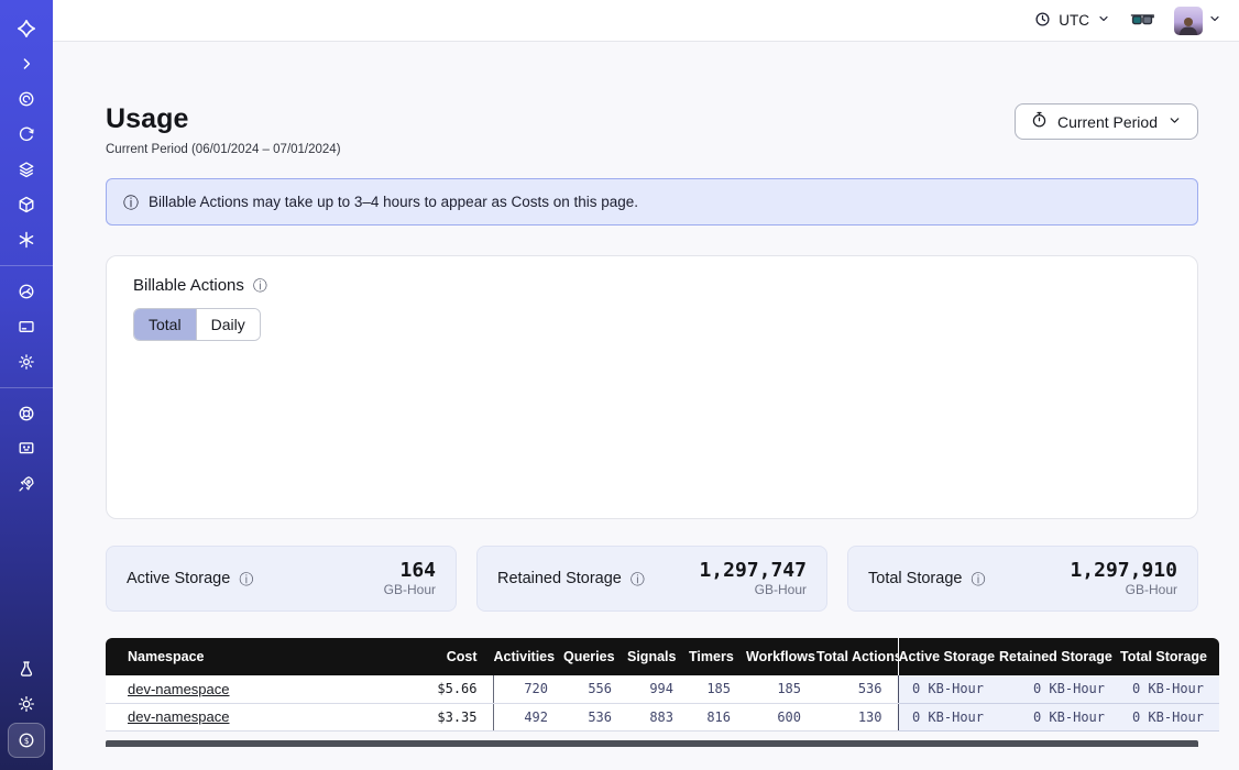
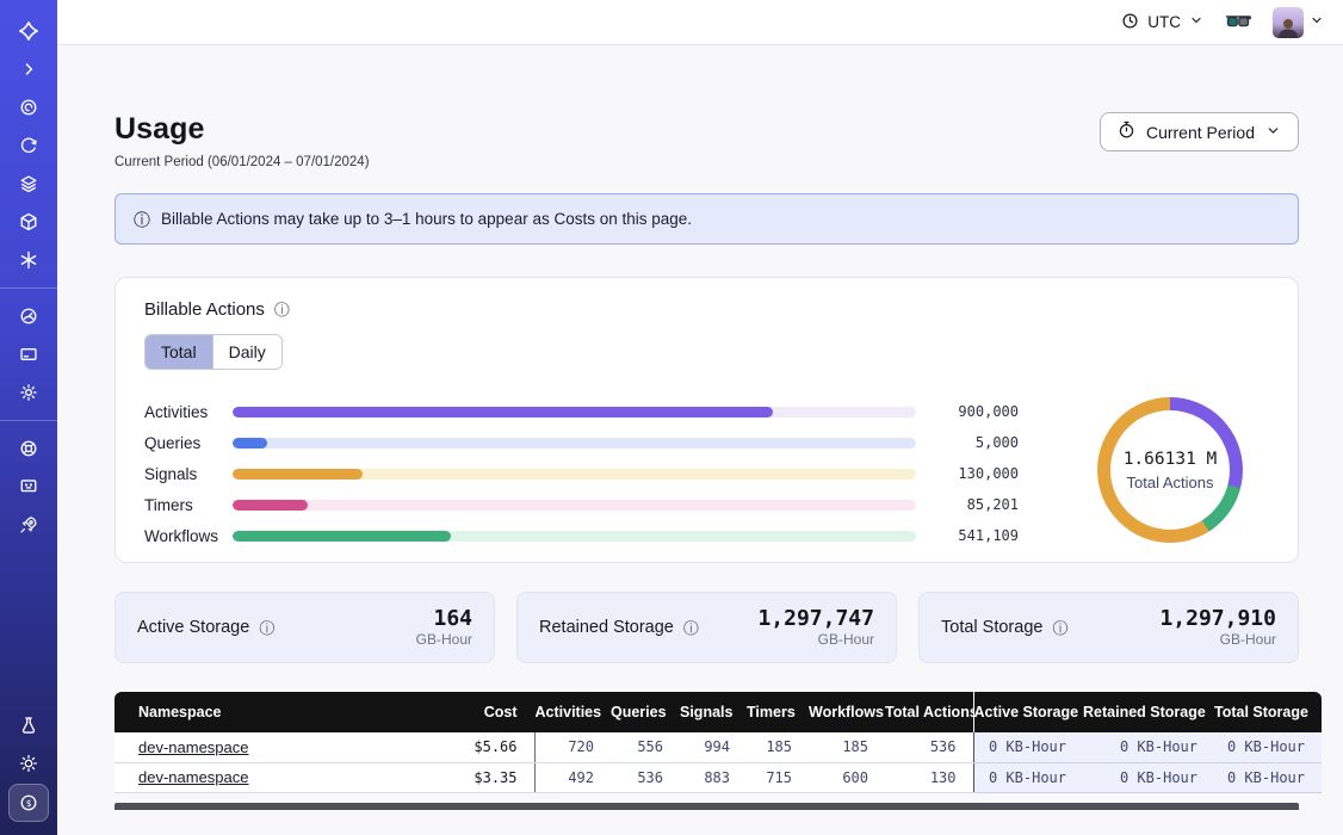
  $
  UTC
  Usage
  Current Period (06/01/2024 – 07/01/2024)
  Current Period
  ⓘ
- Billable Actions may take up to 3–4 hours to appear as Costs on this page.
+ Billable Actions may take up to 3–1 hours to appear as Costs on this page.
  Billable Actions
  ⓘ
  Total
  Daily
+ Activities
+ 900,000
+ Queries
+ 5,000
+ Signals
+ 130,000
+ Timers
+ 85,201
+ Workflows
+ 541,109
+ 1.66131 M
+ Total Actions
  Active Storage
  ⓘ
  164
  GB-Hour
  Retained Storage
  ⓘ
  1,297,747
  GB-Hour
  Total Storage
  ⓘ
  1,297,910
  GB-Hour
  Namespace	Cost	Activities	Queries	Signals	Timers	Workflows	Total Action	Active Storage	Retained Storage	Total Storage
  dev-namespace	$5.66	720	556	994	185	185	536	0 KB-Hour	0 KB-Hour	0 KB-Hour
- dev-namespace	$3.35	492	536	883	816	600	130	0 KB-Hour	0 KB-Hour	0 KB-Hour
+ dev-namespace	$3.35	492	536	883	715	600	130	0 KB-Hour	0 KB-Hour	0 KB-Hour
